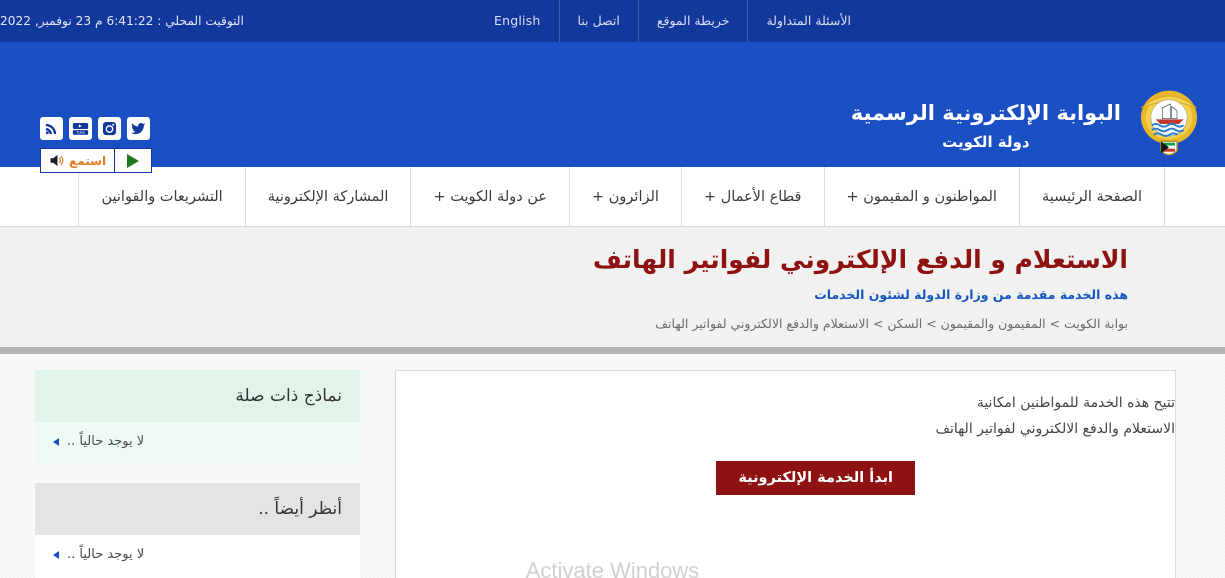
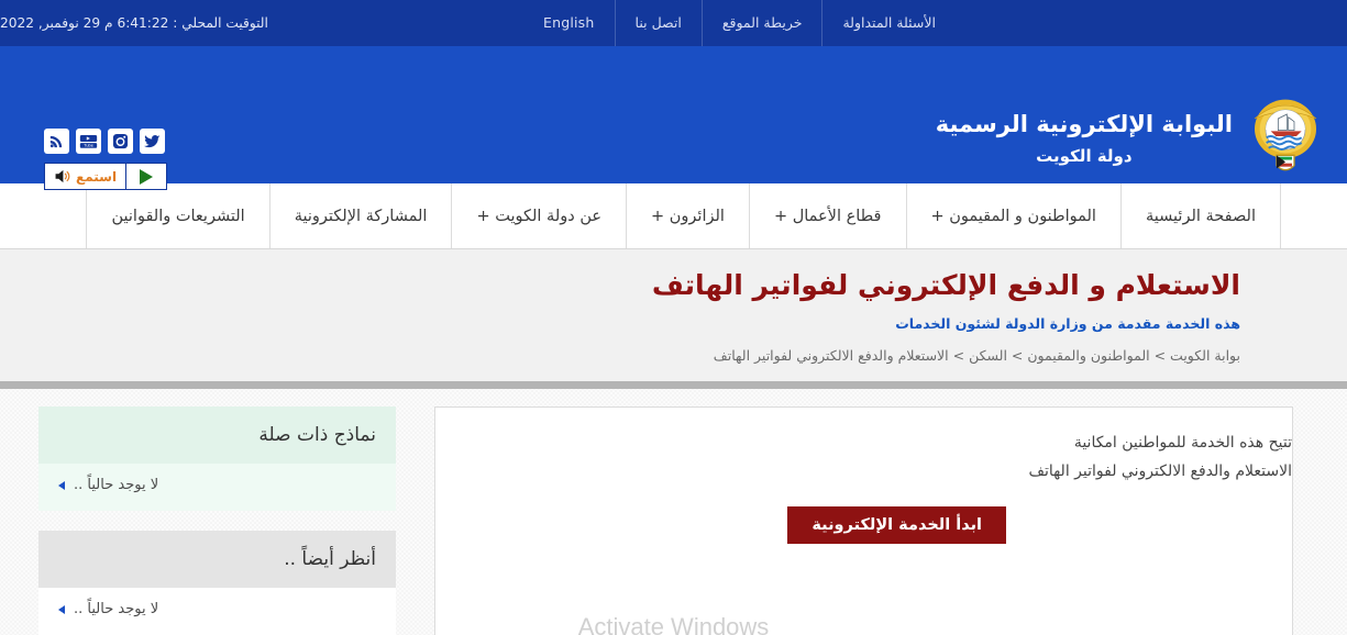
  الأسئلة المتداولة
  خريطة الموقع
  اتصل بنا
  English
- التوقيت المحلي : 6:41:22 م 23 نوفمبر, 2022
+ التوقيت المحلي : 6:41:22 م 29 نوفمبر, 2022
  البوابة الإلكترونية الرسمية
  دولة الكويت
  استمع
  الصفحة الرئيسية
  المواطنون و المقيمون +
  قطاع الأعمال +
  الزائرون +
  عن دولة الكويت +
  المشاركة الإلكترونية
  التشريعات والقوانين
  الاستعلام و الدفع الإلكتروني لفواتير الهاتف
  هذه الخدمة مقدمة من وزارة الدولة لشئون الخدمات
- بوابة الكويت > المقيمون والمقيمون > السكن > الاستعلام والدفع الالكتروني لفواتير الهاتف
+ بوابة الكويت > المواطنون والمقيمون > السكن > الاستعلام والدفع الالكتروني لفواتير الهاتف
  تتيح هذه الخدمة للمواطنين امكانية
  الاستعلام والدفع الالكتروني لفواتير الهاتف
  ابدأ الخدمة الإلكترونية
  نماذج ذات صلة
  لا يوجد حالياً ..
  أنظر أيضاً ..
  لا يوجد حالياً ..
  Activate Windows
